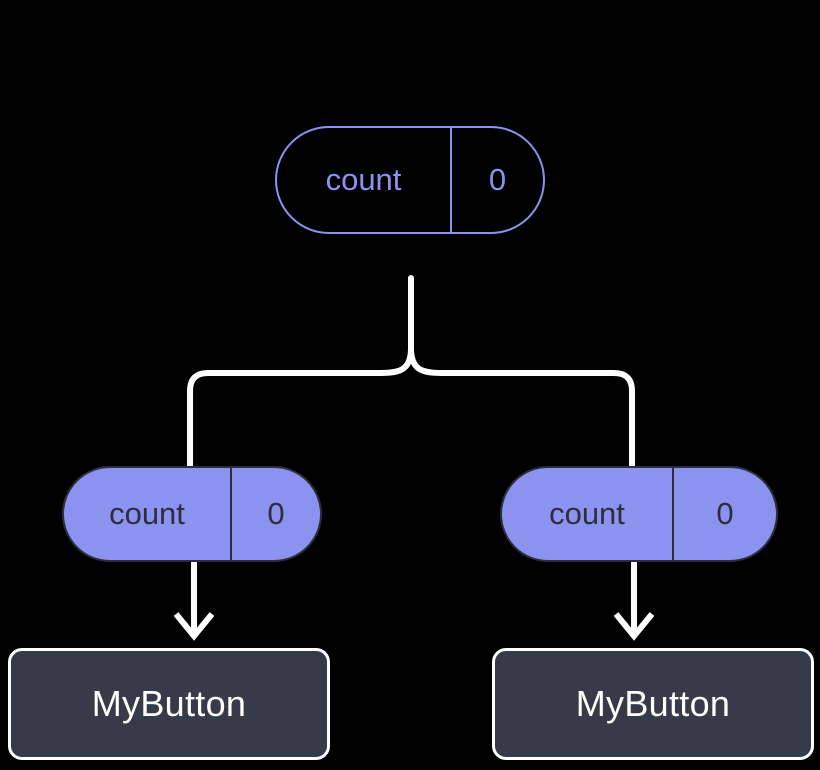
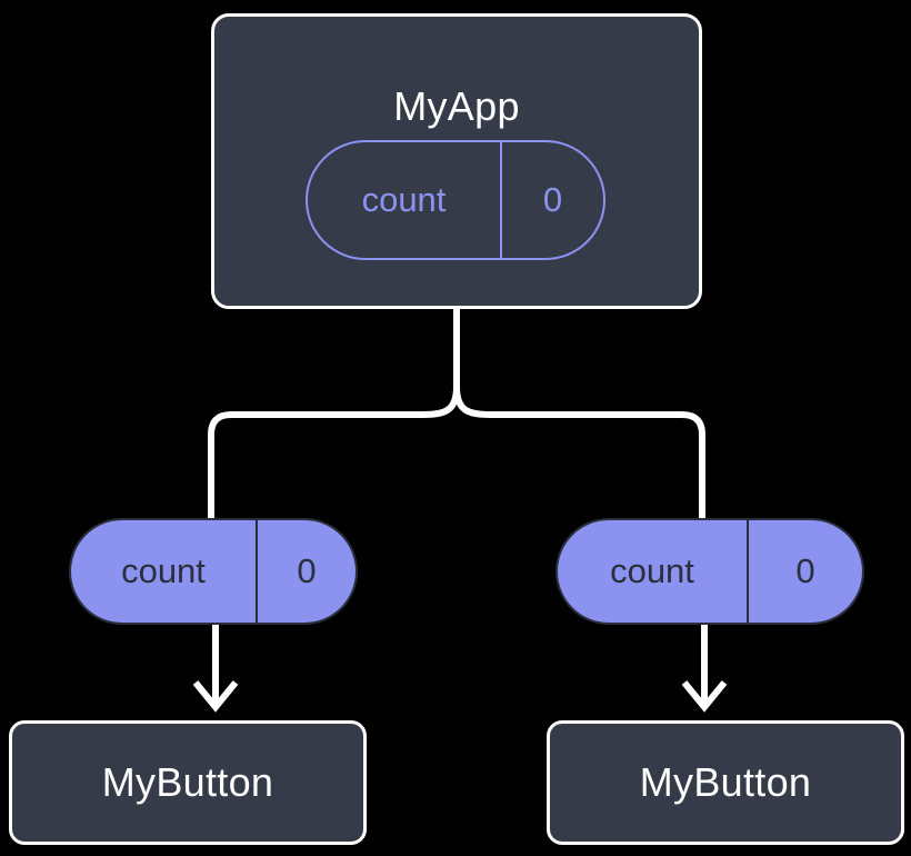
+ MyApp
  count
  0
  count
  0
  count
  0
  MyButton
  MyButton
